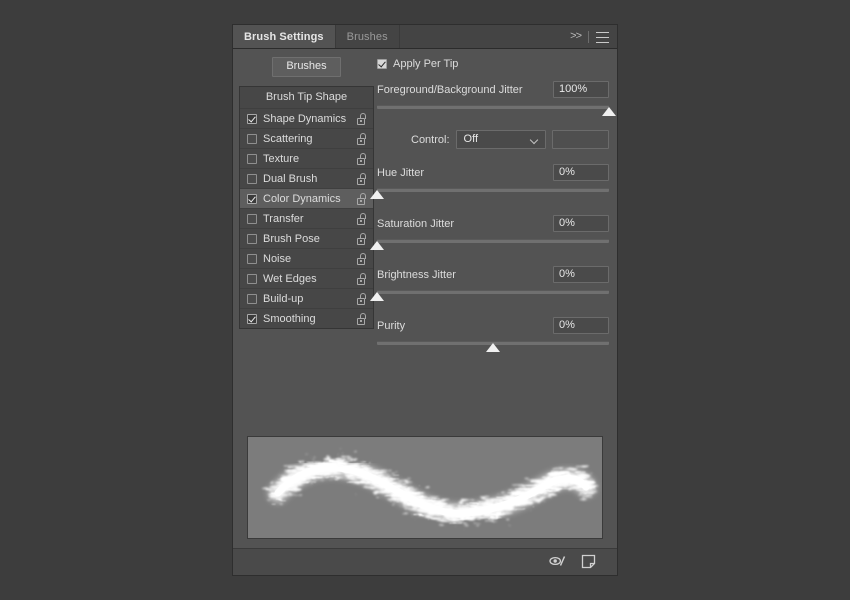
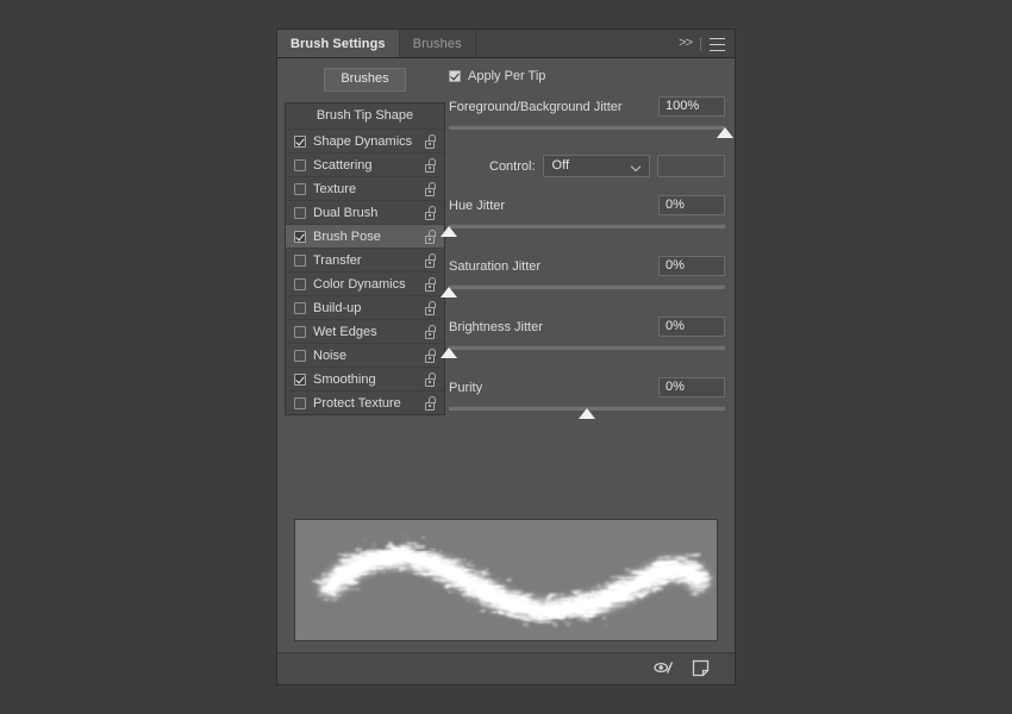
  Brush Settings
  Brushes
  >>
  Brushes
  Brush Tip Shape
  Shape Dynamics
  Scattering
  Texture
  Dual Brush
- Color Dynamics
+ Brush Pose
  Transfer
- Brush Pose
+ Color Dynamics
- Noise
+ Build-up
  Wet Edges
- Build-up
+ Noise
  Smoothing
+ Protect Texture
  Apply Per Tip
  Foreground/Background Jitter
  100%
  Control:
  Off
  Hue Jitter
  0%
  Saturation Jitter
  0%
  Brightness Jitter
  0%
  Purity
  0%
